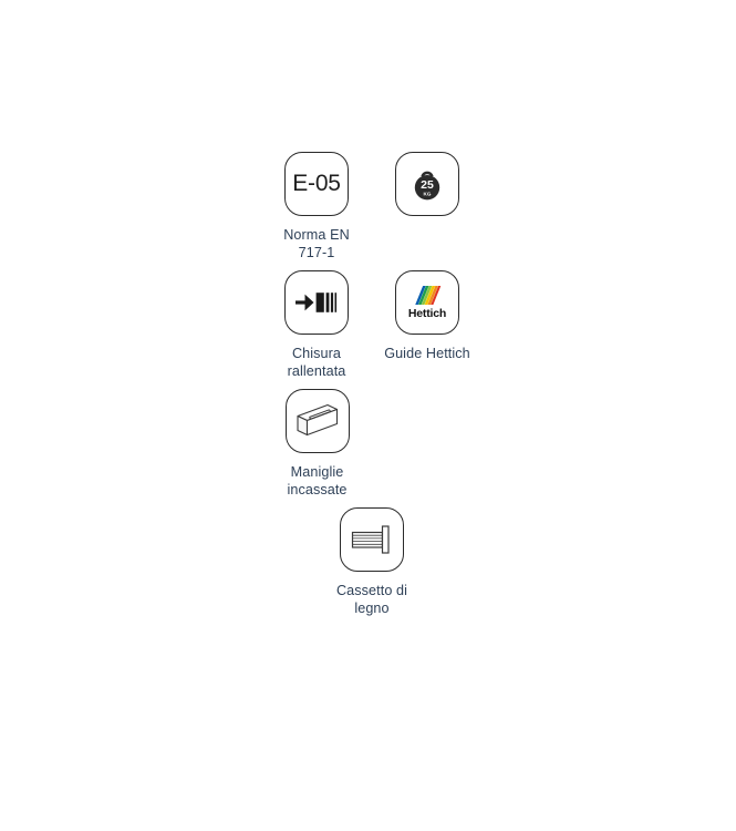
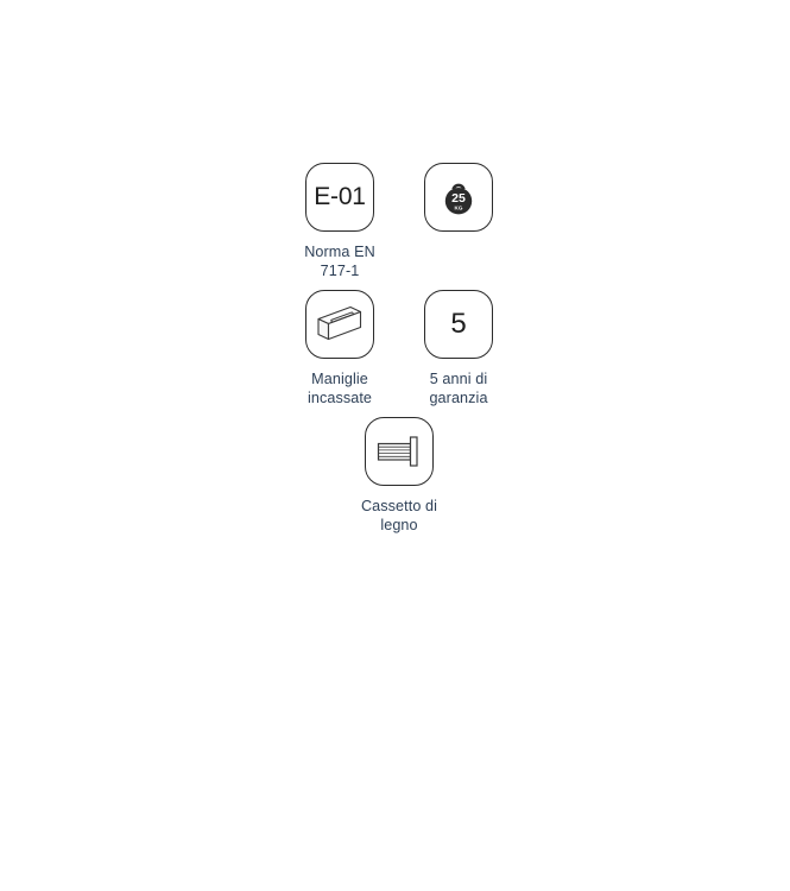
- E-05
+ E-01
  Norma EN
  717-1
  25
- Chisura
- rallentata
- Hettich
- Guide Hettich
  Maniglie
  incassate
+ 5
+ 5 anni di
+ garanzia
  Cassetto di
  legno
